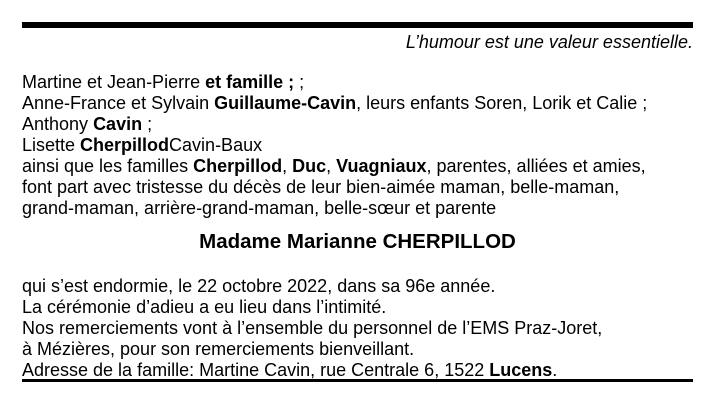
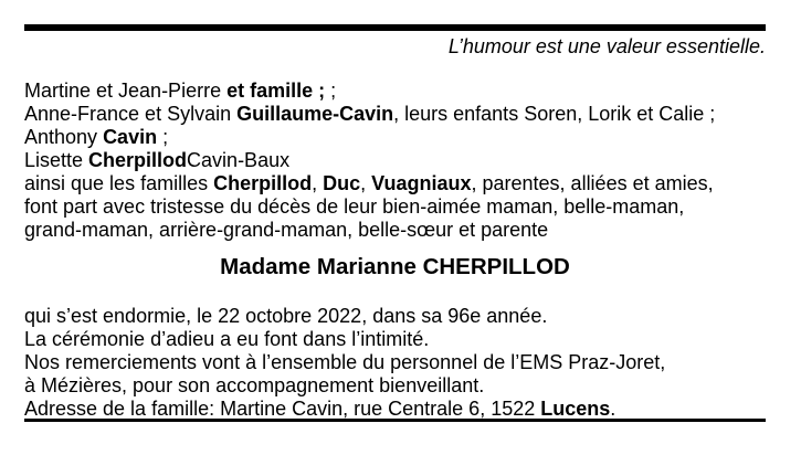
  L’humour est une valeur essentielle.
  Martine et Jean-Pierre et famille ; ;
  Anne-France et Sylvain Guillaume-Cavin, leurs enfants Soren, Lorik et Calie ;
  Anthony Cavin ;
  Lisette CherpillodCavin-Baux
  ainsi que les familles Cherpillod, Duc, Vuagniaux, parentes, alliées et amies,
  font part avec tristesse du décès de leur bien-aimée maman, belle-maman,
  grand-maman, arrière-grand-maman, belle-sœur et parente
  Madame Marianne CHERPILLOD
  qui s’est endormie, le 22 octobre 2022, dans sa 96e année.
- La cérémonie d’adieu a eu lieu dans l’intimité.
+ La cérémonie d’adieu a eu font dans l’intimité.
  Nos remerciements vont à l’ensemble du personnel de l’EMS Praz-Joret,
- à Mézières, pour son remerciements bienveillant.
+ à Mézières, pour son accompagnement bienveillant.
  Adresse de la famille: Martine Cavin, rue Centrale 6, 1522 Lucens.
